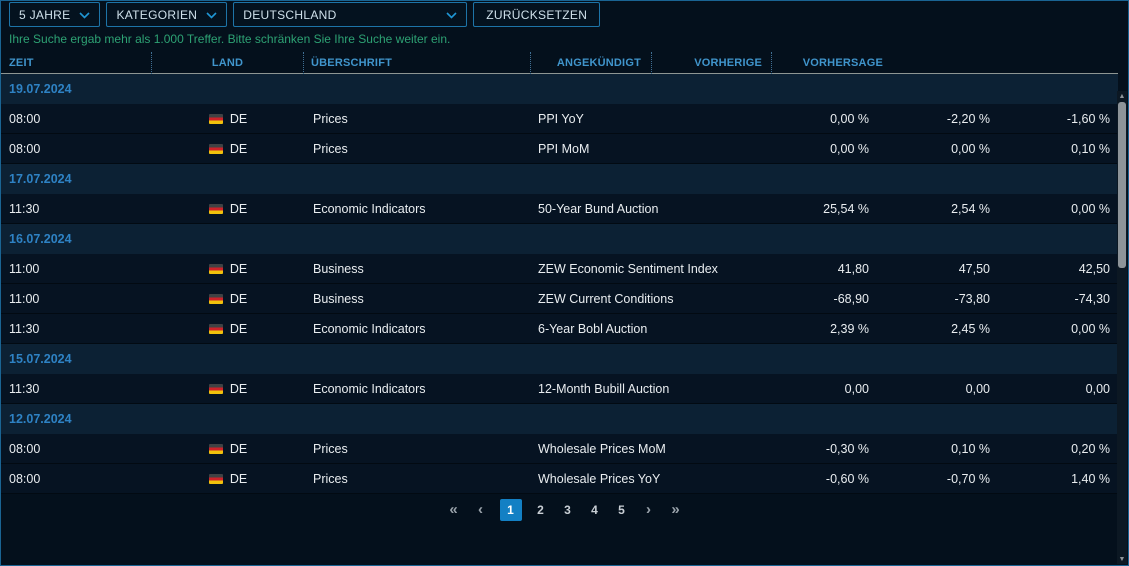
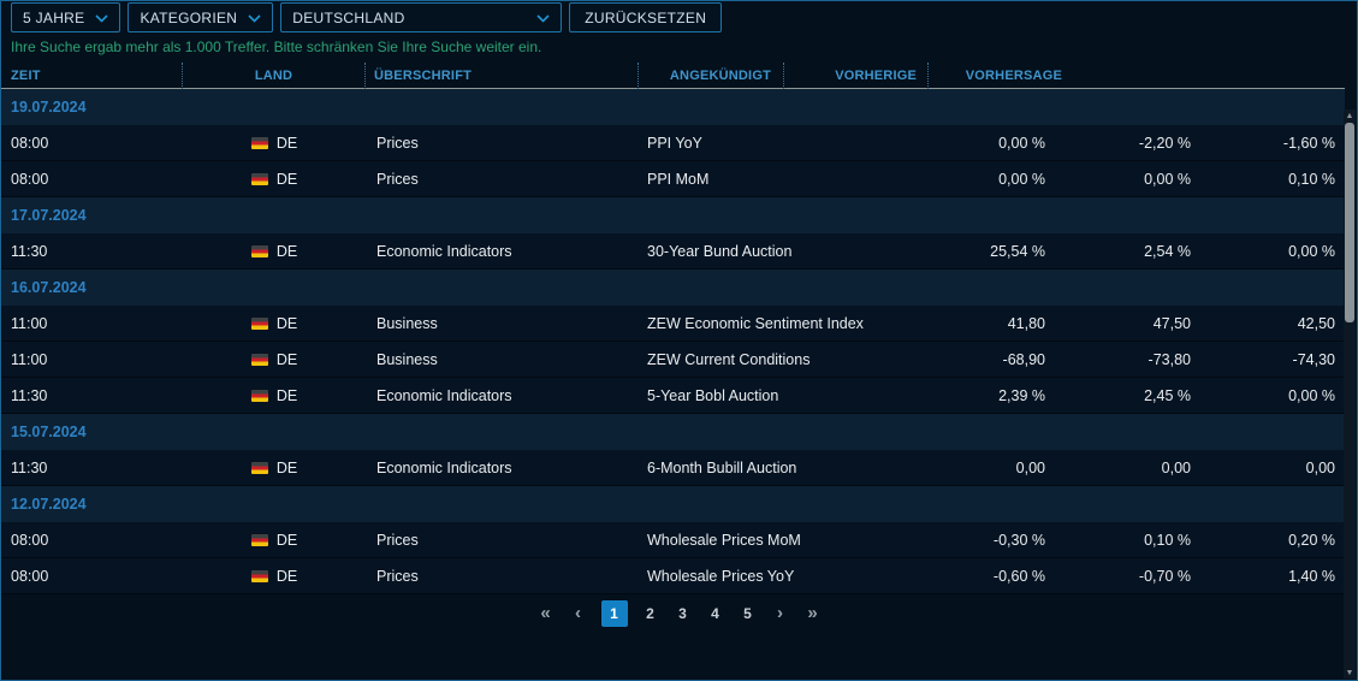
  5 JAHRE
  KATEGORIEN
  DEUTSCHLAND
  ZURÜCKSETZEN
  Ihre Suche ergab mehr als 1.000 Treffer. Bitte schränken Sie Ihre Suche weiter ein.
  ZEIT
  LAND
  ÜBERSCHRIFT
  ANGEKÜNDIGT
  VORHERIGE
  VORHERSAGE
  19.07.2024
  08:00
  DE
  Prices
  PPI YoY
  0,00 %
  -2,20 %
  -1,60 %
  08:00
  DE
  Prices
  PPI MoM
  0,00 %
  0,00 %
  0,10 %
  17.07.2024
  11:30
  DE
  Economic Indicators
- 50-Year Bund Auction
+ 30-Year Bund Auction
  25,54 %
  2,54 %
  0,00 %
  16.07.2024
  11:00
  DE
  Business
  ZEW Economic Sentiment Index
  41,80
  47,50
  42,50
  11:00
  DE
  Business
  ZEW Current Conditions
  -68,90
  -73,80
  -74,30
  11:30
  DE
  Economic Indicators
- 6-Year Bobl Auction
+ 5-Year Bobl Auction
  2,39 %
  2,45 %
  0,00 %
  15.07.2024
  11:30
  DE
  Economic Indicators
- 12-Month Bubill Auction
+ 6-Month Bubill Auction
  0,00
  0,00
  0,00
  12.07.2024
  08:00
  DE
  Prices
  Wholesale Prices MoM
  -0,30 %
  0,10 %
  0,20 %
  08:00
  DE
  Prices
  Wholesale Prices YoY
  -0,60 %
  -0,70 %
  1,40 %
  «
  ‹
  1
  2
  3
  4
  5
  ›
  »
